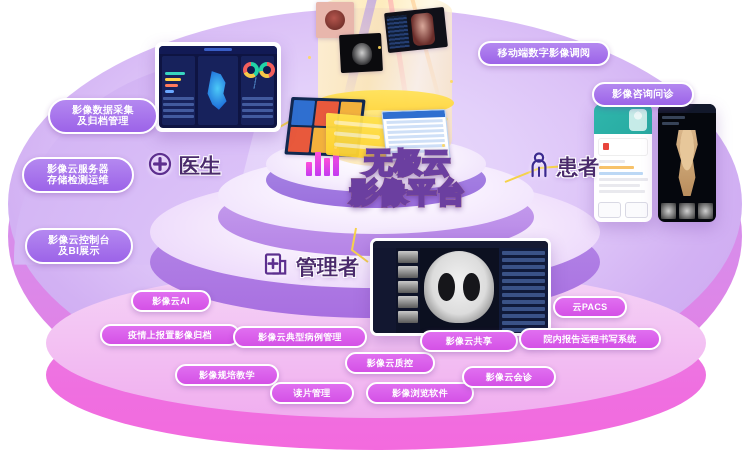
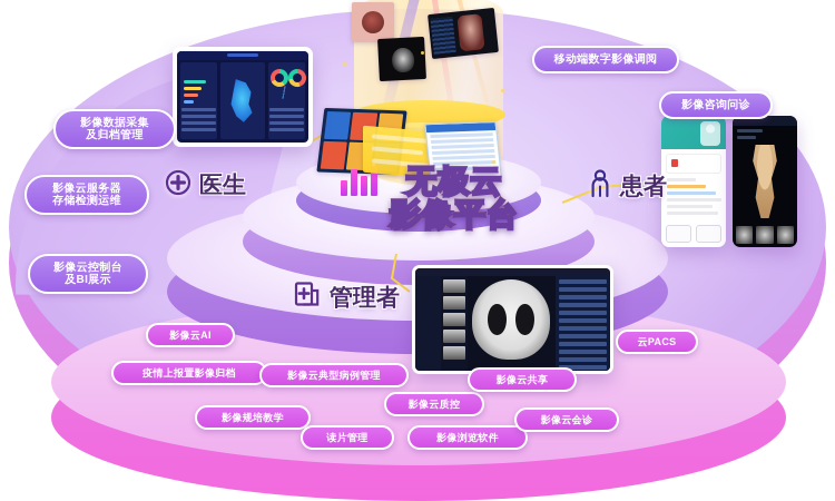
  无极云
  影像平台
  医生
  患者
  管理者
  影像数据采集
  及归档管理
  影像云服务器
  存储检测运维
  影像云控制台
  及BI展示
  移动端数字影像调阅
  影像咨询问诊
  影像云AI
  疫情上报置影像归档
  影像云典型病例管理
  影像规培教学
  读片管理
  影像云质控
  影像浏览软件
  影像云共享
  影像云会诊
  云PACS
- 院内报告远程书写系统
